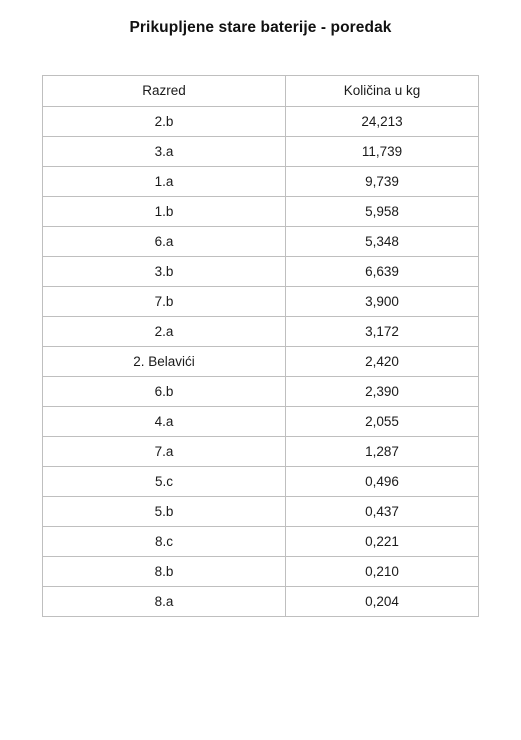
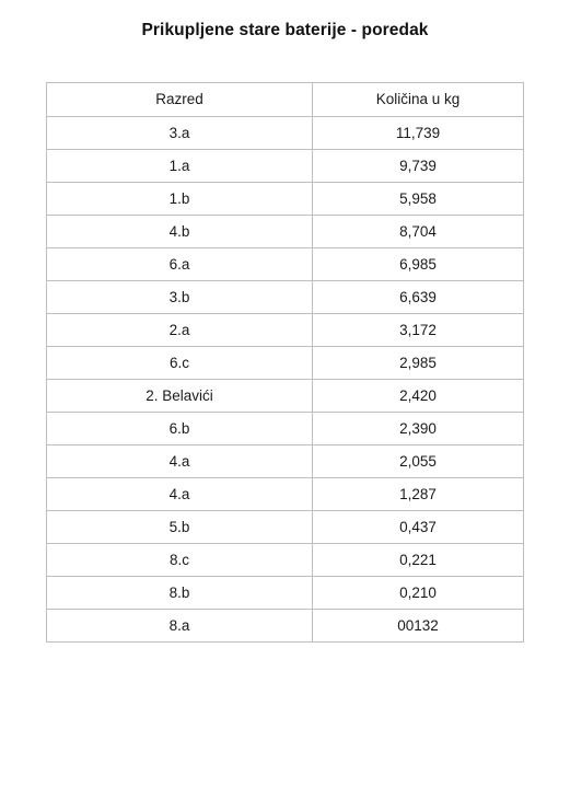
  Prikupljene stare baterije - poredak
  Razred	Količina u kg
- 2.b	24,213
  3.a	11,739
  1.a	9,739
  1.b	5,958
+ 4.b	8,704
- 6.a	5,348
+ 6.a	6,985
  3.b	6,639
- 7.b	3,900
  2.a	3,172
+ 6.c	2,985
  2. Belavići	2,420
  6.b	2,390
  4.a	2,055
- 7.a	1,287
+ 4.a	1,287
- 5.c	0,496
  5.b	0,437
  8.c	0,221
  8.b	0,210
- 8.a	0,204
+ 8.a	00132
